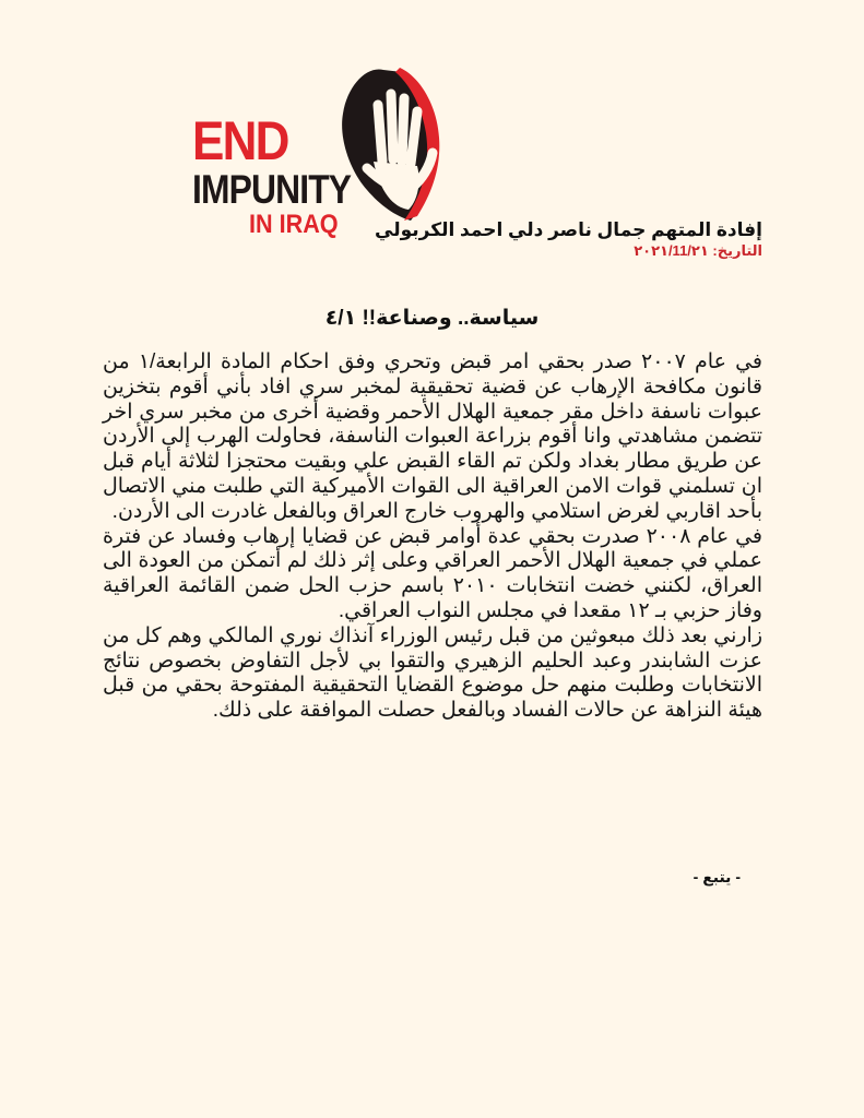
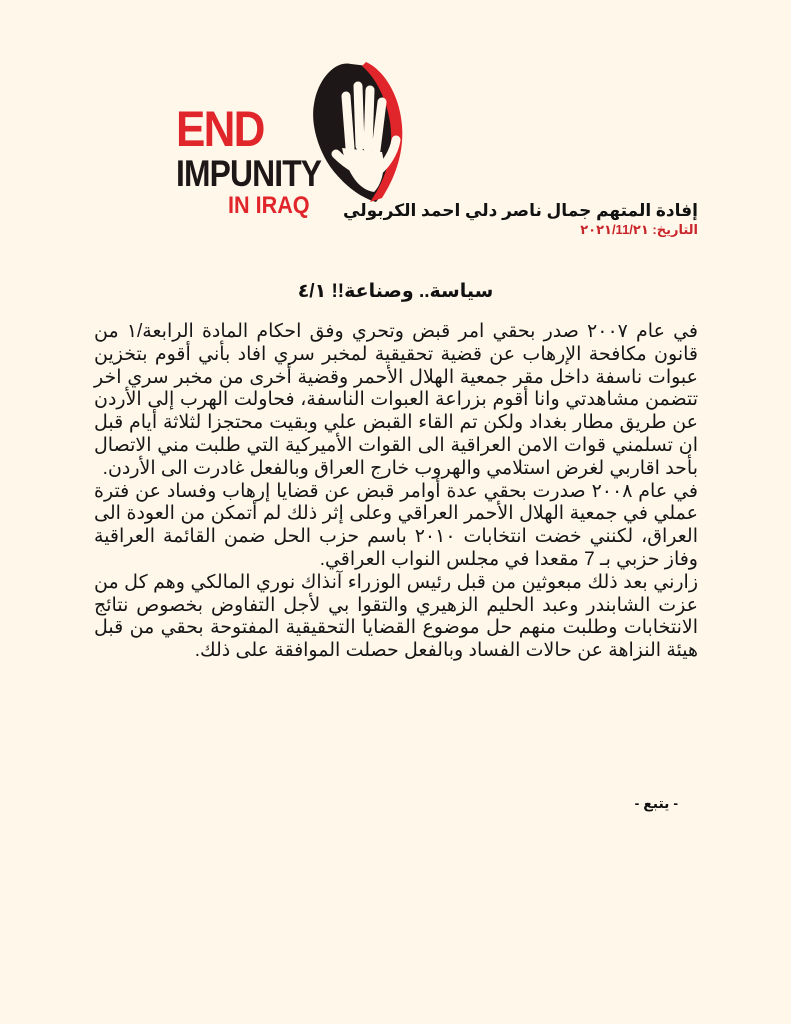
  END
  IMPUNITY
  IN IRAQ
  إفادة المتهم جمال ناصر دلي احمد الكربولي
  التاريخ: ٢٠٢١/11/٢١
  سياسة.. وصناعة!! ٤/١
  في عام ٢٠٠٧ صدر بحقي امر قبض وتحري وفق احكام المادة الرابعة/١ من قانون مكافحة الإرهاب عن قضية تحقيقية لمخبر سري افاد بأني أقوم بتخزين عبوات ناسفة داخل مقر جمعية الهلال الأحمر وقضية أخرى من مخبر سري اخر تتضمن مشاهدتي وانا أقوم بزراعة العبوات الناسفة، فحاولت الهرب إلى الأردن عن طريق مطار بغداد ولكن تم القاء القبض علي وبقيت محتجزا لثلاثة أيام قبل ان تسلمني قوات الامن العراقية الى القوات الأميركية التي طلبت مني الاتصال بأحد اقاربي لغرض استلامي والهروب خارج العراق وبالفعل غادرت الى الأردن.
- في عام ٢٠٠٨ صدرت بحقي عدة أوامر قبض عن قضايا إرهاب وفساد عن فترة عملي في جمعية الهلال الأحمر العراقي وعلى إثر ذلك لم أتمكن من العودة الى العراق، لكنني خضت انتخابات ٢٠١٠ باسم حزب الحل ضمن القائمة العراقية وفاز حزبي بـ ١٢ مقعدا في مجلس النواب العراقي.
+ في عام ٢٠٠٨ صدرت بحقي عدة أوامر قبض عن قضايا إرهاب وفساد عن فترة عملي في جمعية الهلال الأحمر العراقي وعلى إثر ذلك لم أتمكن من العودة الى العراق، لكنني خضت انتخابات ٢٠١٠ باسم حزب الحل ضمن القائمة العراقية وفاز حزبي بـ 7 مقعدا في مجلس النواب العراقي.
  زارني بعد ذلك مبعوثين من قبل رئيس الوزراء آنذاك نوري المالكي وهم كل من عزت الشابندر وعبد الحليم الزهيري والتقوا بي لأجل التفاوض بخصوص نتائج الانتخابات وطلبت منهم حل موضوع القضايا التحقيقية المفتوحة بحقي من قبل هيئة النزاهة عن حالات الفساد وبالفعل حصلت الموافقة على ذلك.
  - يتبع -
